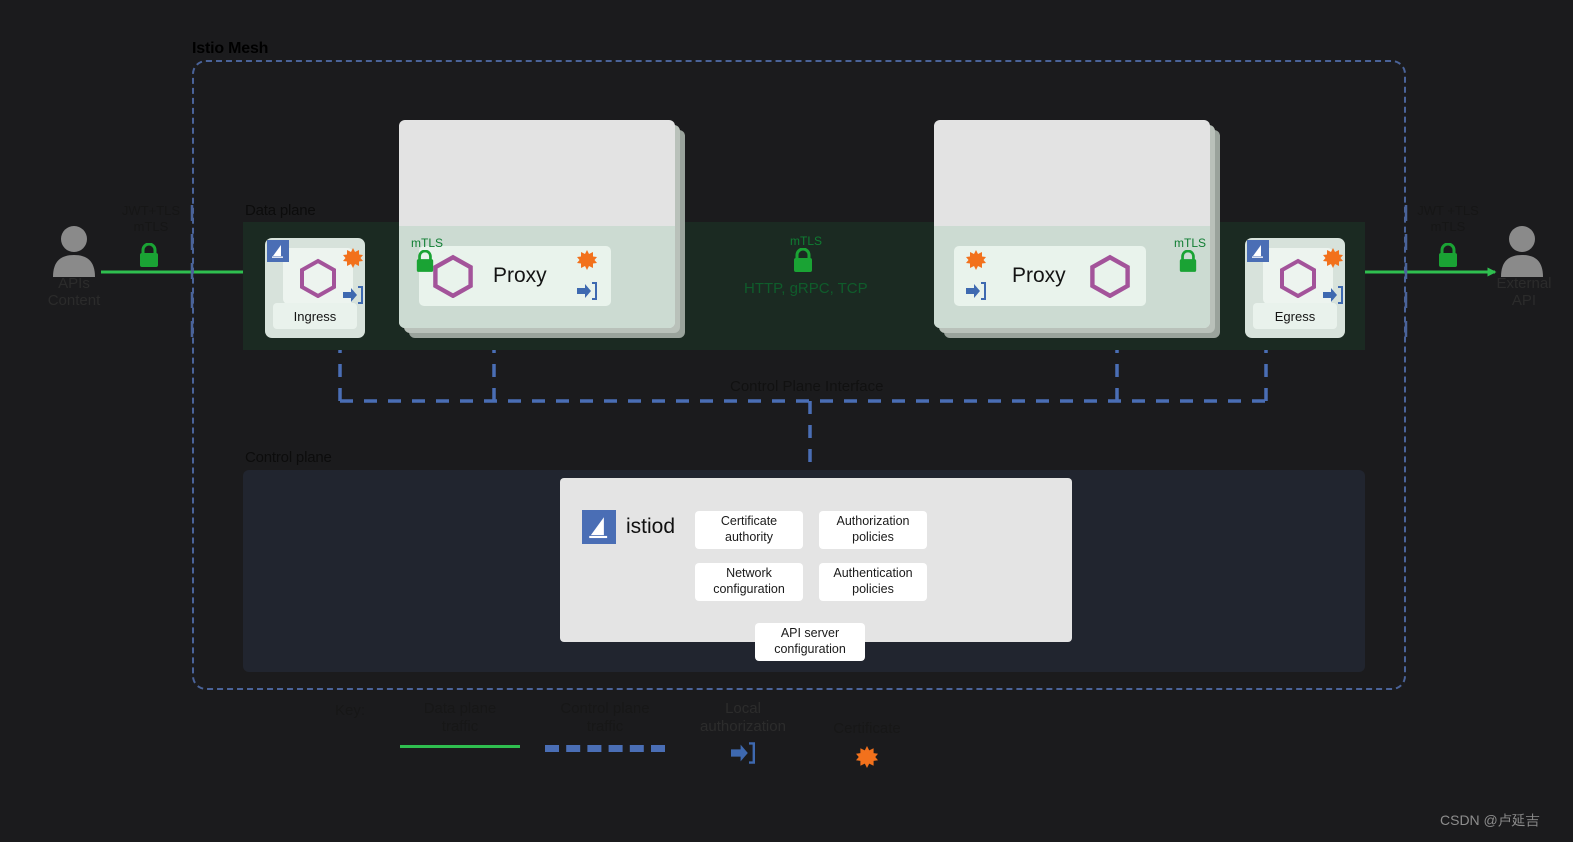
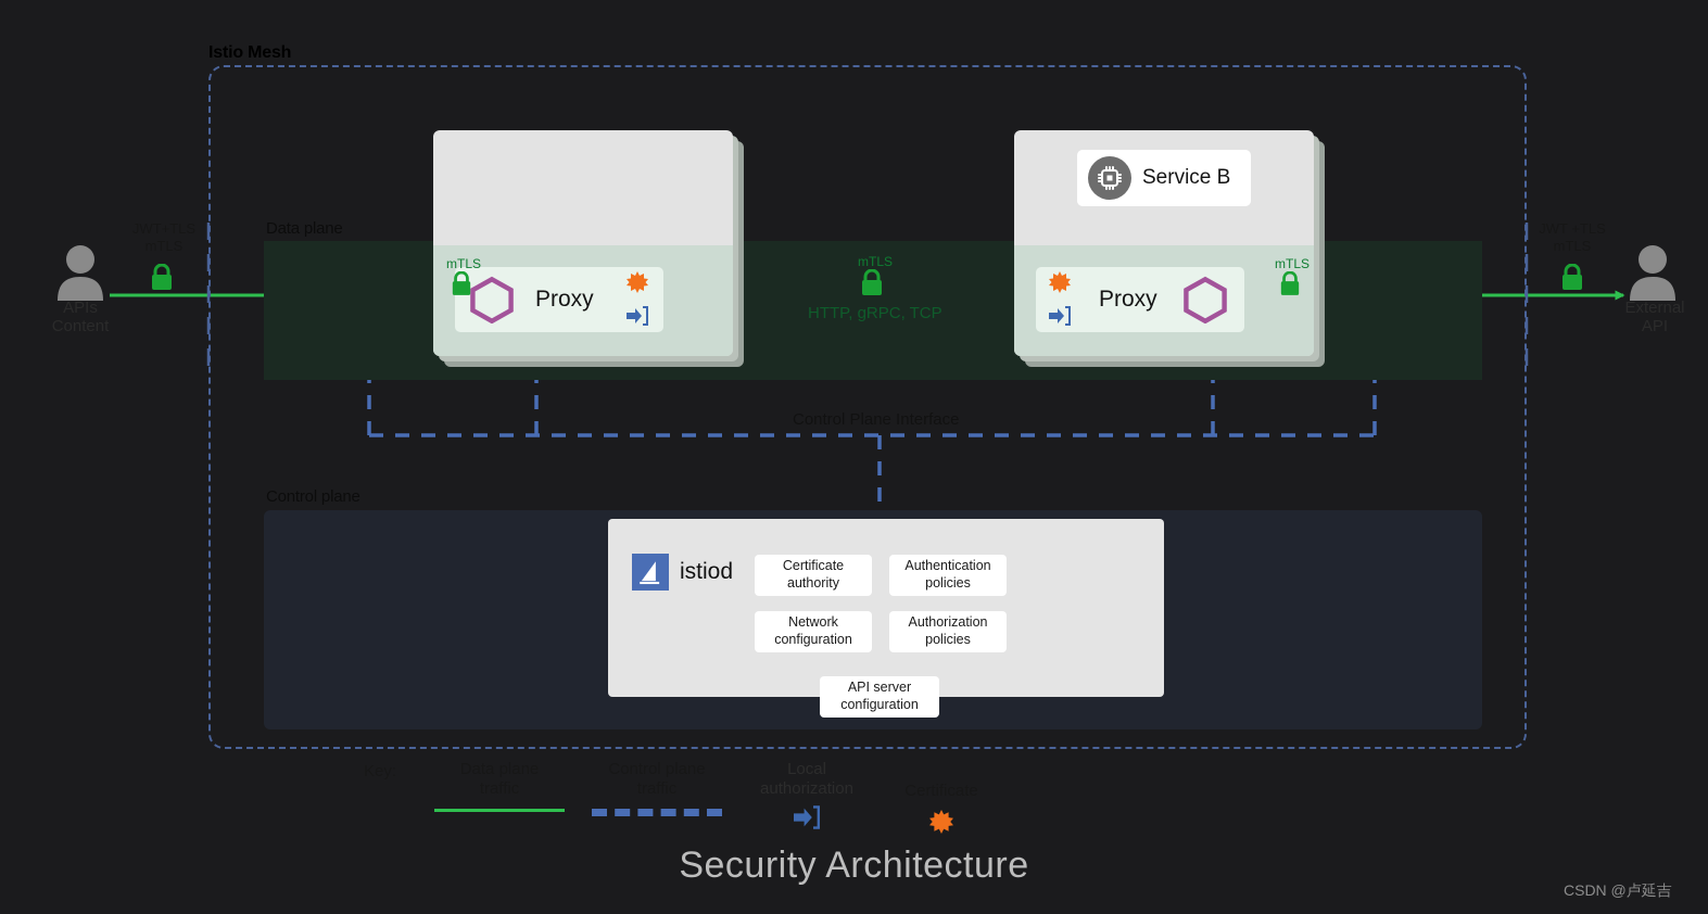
  Istio Mesh
  APIs
  External
- Ingress
- Egress
  Proxy
  mTLS
+ Service B
  Proxy
  mTLS
  mTLS
  HTTP, gRPC, TCP
  istiod
  Certificate
  authority
- Authorization
+ Authentication
  policies
  Network
  configuration
- Authentication
+ Authorization
  policies
  API server
  configuration
+ Security Architecture
  CSDN @卢延吉
